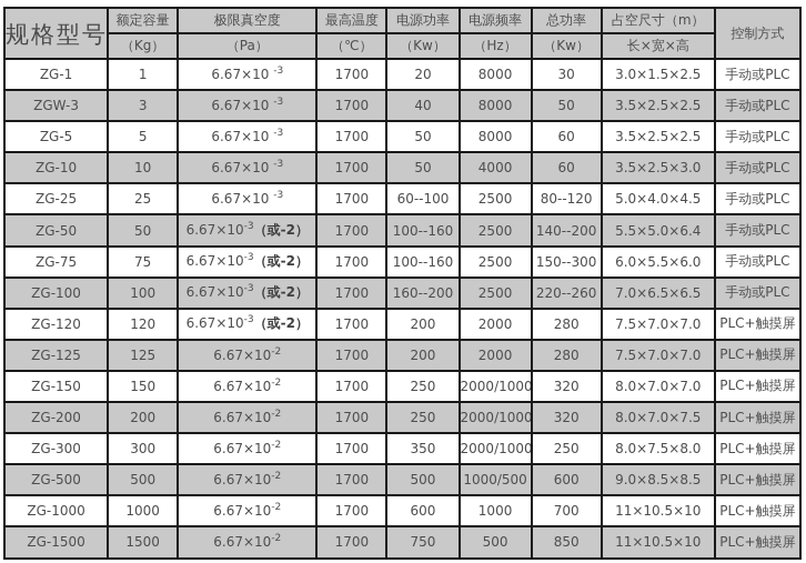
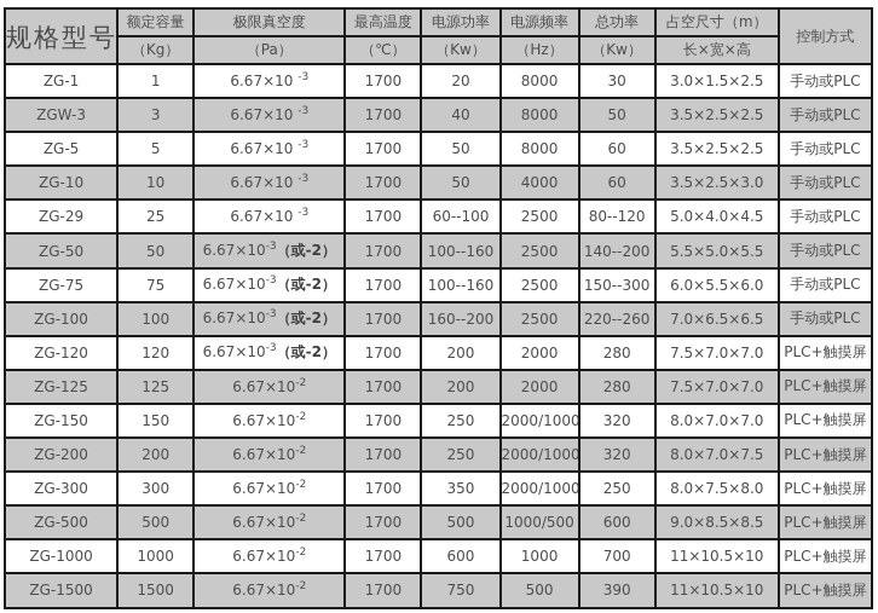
  规格型号	额定容量	极限真空度	最高温度	电源功率	电源频率	总功率	占空尺寸（m）	控制方式
  （Kg）	（Pa）	（℃）	（Kw）	（Hz）	（Kw）	长×宽×高
  ZG-1	1	6.67×10 -3	1700	20	8000	30	3.0×1.5×2.5	手动或PLC
  ZGW-3	3	6.67×10 -3	1700	40	8000	50	3.5×2.5×2.5	手动或PLC
  ZG-5	5	6.67×10 -3	1700	50	8000	60	3.5×2.5×2.5	手动或PLC
  ZG-10	10	6.67×10 -3	1700	50	4000	60	3.5×2.5×3.0	手动或PLC
- ZG-25	25	6.67×10 -3	1700	60--100	2500	80--120	5.0×4.0×4.5	手动或PLC
+ ZG-29	25	6.67×10 -3	1700	60--100	2500	80--120	5.0×4.0×4.5	手动或PLC
- ZG-50	50	6.67×10-3（或-2）	1700	100--160	2500	140--200	5.5×5.0×6.4	手动或PLC
+ ZG-50	50	6.67×10-3（或-2）	1700	100--160	2500	140--200	5.5×5.0×5.5	手动或PLC
  ZG-75	75	6.67×10-3（或-2）	1700	100--160	2500	150--300	6.0×5.5×6.0	手动或PLC
  ZG-100	100	6.67×10-3（或-2）	1700	160--200	2500	220--260	7.0×6.5×6.5	手动或PLC
  ZG-120	120	6.67×10-3（或-2）	1700	200	2000	280	7.5×7.0×7.0	PLC+触摸屏
  ZG-125	125	6.67×10-2	1700	200	2000	280	7.5×7.0×7.0	PLC+触摸屏
  ZG-150	150	6.67×10-2	1700	250	2000/1000	320	8.0×7.0×7.0	PLC+触摸屏
  ZG-200	200	6.67×10-2	1700	250	2000/1000	320	8.0×7.0×7.5	PLC+触摸屏
  ZG-300	300	6.67×10-2	1700	350	2000/1000	250	8.0×7.5×8.0	PLC+触摸屏
  ZG-500	500	6.67×10-2	1700	500	1000/500	600	9.0×8.5×8.5	PLC+触摸屏
  ZG-1000	1000	6.67×10-2	1700	600	1000	700	11×10.5×10	PLC+触摸屏
- ZG-1500	1500	6.67×10-2	1700	750	500	850	11×10.5×10	PLC+触摸屏
+ ZG-1500	1500	6.67×10-2	1700	750	500	390	11×10.5×10	PLC+触摸屏
